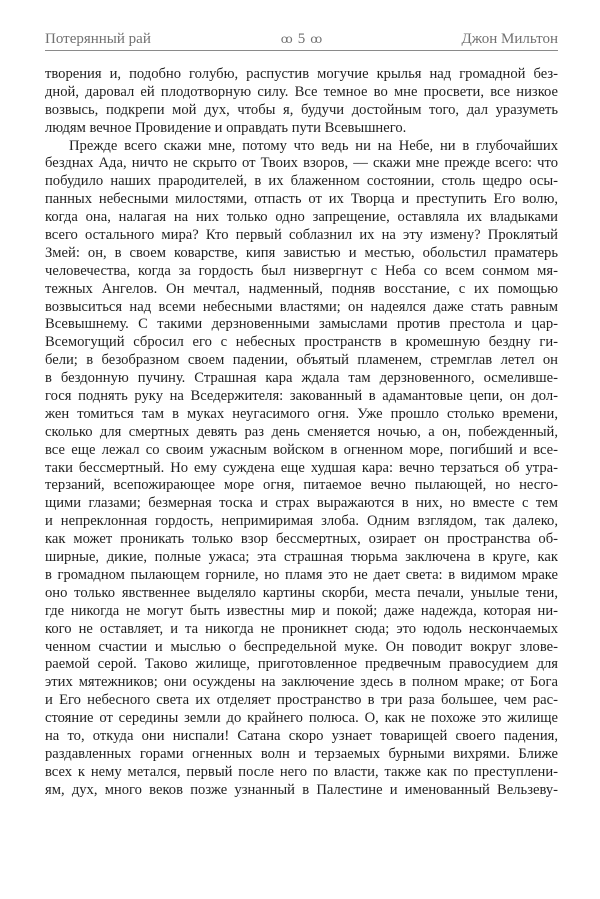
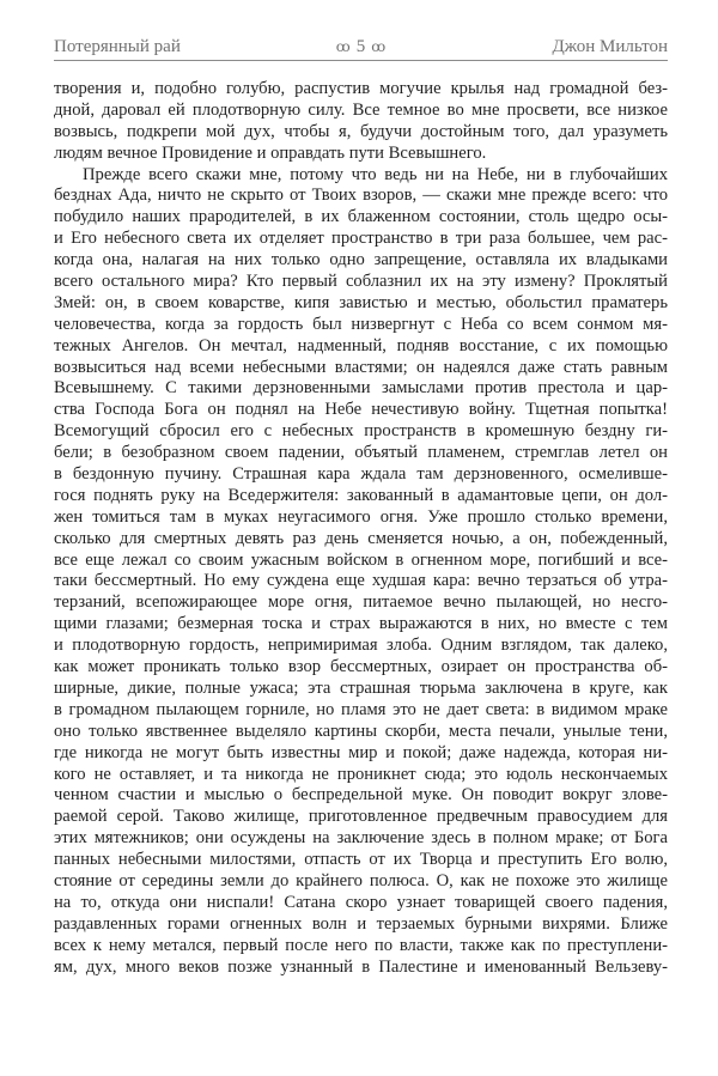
  Потерянный рай
  ꝏ 5 ꝏ
  Джон Мильтон
  творения и, подобно голубю, распустив могучие крылья над громадной без-
  дной, даровал ей плодотворную силу. Все темное во мне просвети, все низкое
  возвысь, подкрепи мой дух, чтобы я, будучи достойным того, дал уразуметь
  людям вечное Провидение и оправдать пути Всевышнего.
  Прежде всего скажи мне, потому что ведь ни на Небе, ни в глубочайших
  безднах Ада, ничто не скрыто от Твоих взоров, — скажи мне прежде всего: что
  побудило наших прародителей, в их блаженном состоянии, столь щедро осы-
- панных небесными милостями, отпасть от их Творца и преступить Его волю,
+ и Его небесного света их отделяет пространство в три раза большее, чем рас-
  когда она, налагая на них только одно запрещение, оставляла их владыками
  всего остального мира? Кто первый соблазнил их на эту измену? Проклятый
  Змей: он, в своем коварстве, кипя завистью и местью, обольстил праматерь
  человечества, когда за гордость был низвергнут с Неба со всем сонмом мя-
  тежных Ангелов. Он мечтал, надменный, подняв восстание, с их помощью
  возвыситься над всеми небесными властями; он надеялся даже стать равным
  Всевышнему. С такими дерзновенными замыслами против престола и цар-
+ ства Господа Бога он поднял на Небе нечестивую войну. Тщетная попытка!
  Всемогущий сбросил его с небесных пространств в кромешную бездну ги-
  бели; в безобразном своем падении, объятый пламенем, стремглав летел он
  в бездонную пучину. Страшная кара ждала там дерзновенного, осмеливше-
  гося поднять руку на Вседержителя: закованный в адамантовые цепи, он дол-
  жен томиться там в муках неугасимого огня. Уже прошло столько времени,
  сколько для смертных девять раз день сменяется ночью, а он, побежденный,
  все еще лежал со своим ужасным войском в огненном море, погибший и все-
  таки бессмертный. Но ему суждена еще худшая кара: вечно терзаться об утра-
  терзаний, всепожирающее море огня, питаемое вечно пылающей, но несго-
  щими глазами; безмерная тоска и страх выражаются в них, но вместе с тем
- и непреклонная гордость, непримиримая злоба. Одним взглядом, так далеко,
+ и плодотворную гордость, непримиримая злоба. Одним взглядом, так далеко,
  как может проникать только взор бессмертных, озирает он пространства об-
  ширные, дикие, полные ужаса; эта страшная тюрьма заключена в круге, как
  в громадном пылающем горниле, но пламя это не дает света: в видимом мраке
  оно только явственнее выделяло картины скорби, места печали, унылые тени,
  где никогда не могут быть известны мир и покой; даже надежда, которая ни-
  кого не оставляет, и та никогда не проникнет сюда; это юдоль нескончаемых
  ченном счастии и мыслью о беспредельной муке. Он поводит вокруг злове-
  раемой серой. Таково жилище, приготовленное предвечным правосудием для
  этих мятежников; они осуждены на заключение здесь в полном мраке; от Бога
- и Его небесного света их отделяет пространство в три раза большее, чем рас-
+ панных небесными милостями, отпасть от их Творца и преступить Его волю,
  стояние от середины земли до крайнего полюса. О, как не похоже это жилище
  на то, откуда они ниспали! Сатана скоро узнает товарищей своего падения,
  раздавленных горами огненных волн и терзаемых бурными вихрями. Ближе
  всех к нему метался, первый после него по власти, также как по преступлени-
  ям, дух, много веков позже узнанный в Палестине и именованный Вельзеву-
